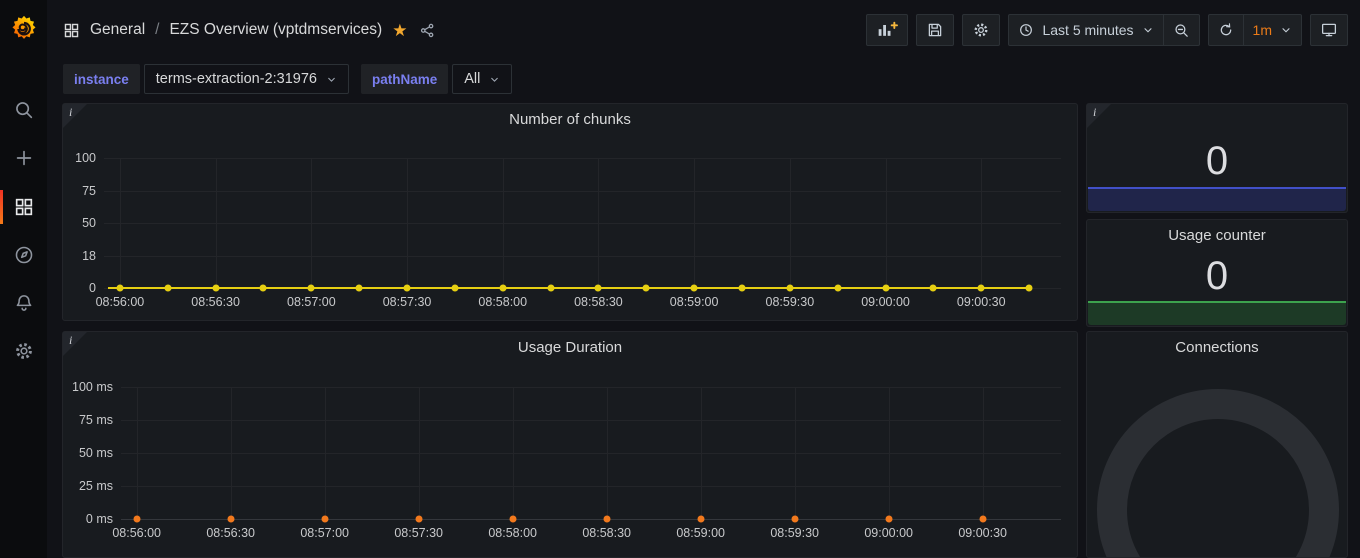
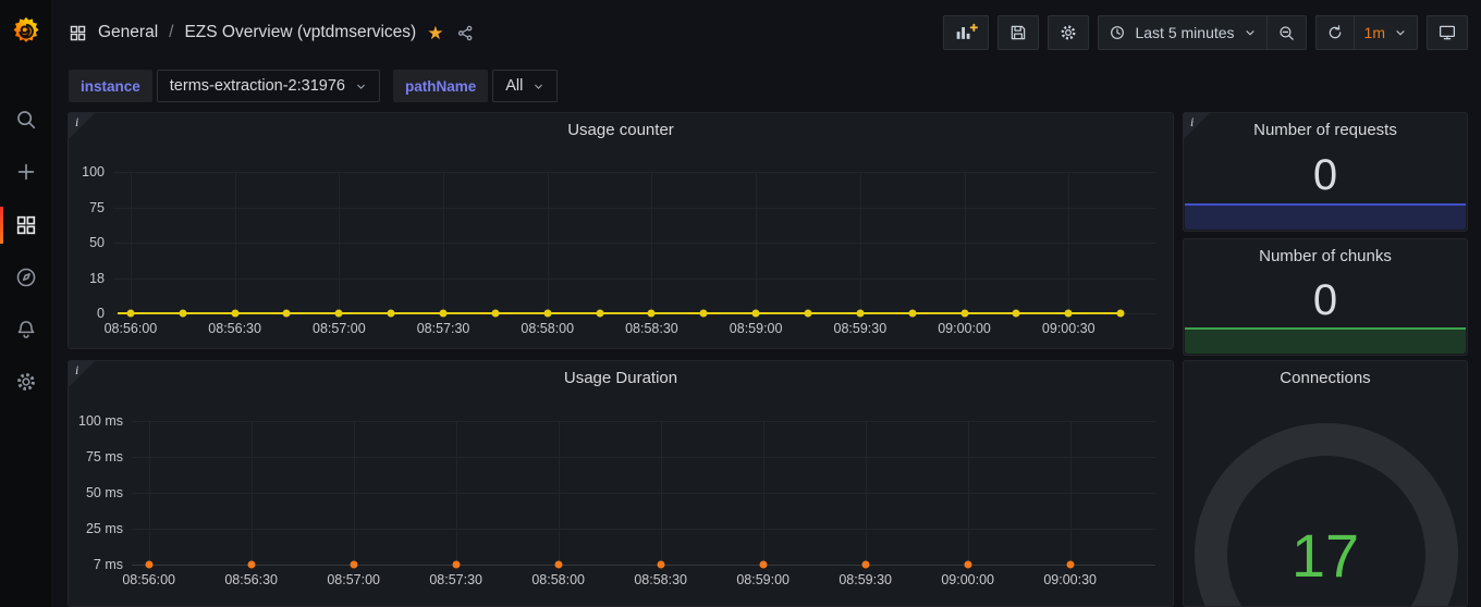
  General
  /
  EZS Overview (vptdmservices)
  ★
  Last 5 minutes
  1m
  instance
  terms-extraction-2:31976
  pathName
  All
  i
- Number of chunks
+ Usage counter
  0
  18
  50
  75
  100
  08:56:00
  08:56:30
  08:57:00
  08:57:30
  08:58:00
  08:58:30
  08:59:00
  08:59:30
  09:00:00
  09:00:30
  i
  Usage Duration
- 0 ms
+ 7 ms
  25 ms
  50 ms
  75 ms
  100 ms
  08:56:00
  08:56:30
  08:57:00
  08:57:30
  08:58:00
  08:58:30
  08:59:00
  08:59:30
  09:00:00
  09:00:30
  i
+ Number of requests
  0
- Usage counter
+ Number of chunks
  0
  Connections
+ 17
